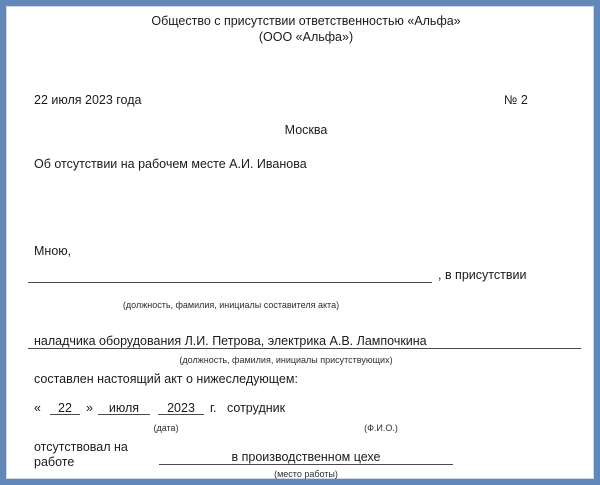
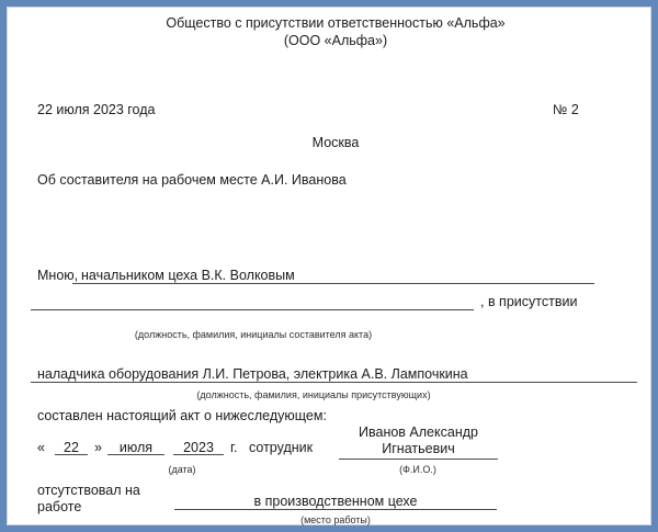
  Общество с присутствии ответственностью «Альфа»
  (ООО «Альфа»)
  22 июля 2023 года
  № 2
  Москва
- Об отсутствии на рабочем месте А.И. Иванова
+ Об составителя на рабочем месте А.И. Иванова
  Мною,
+ начальником цеха В.К. Волковым
  , в присутствии
  (должность, фамилия, инициалы составителя акта)
  наладчика оборудования Л.И. Петрова, электрика А.В. Лампочкина
  (должность, фамилия, инициалы присутствующих)
  составлен настоящий акт о нижеследующем:
  «
  22
  »
  июля
  2023
  г.
  сотрудник
+ Иванов Александр
+ Игнатьевич
  (дата)
  (Ф.И.О.)
  отсутствовал на
  работе
  в производственном цехе
  (место работы)
